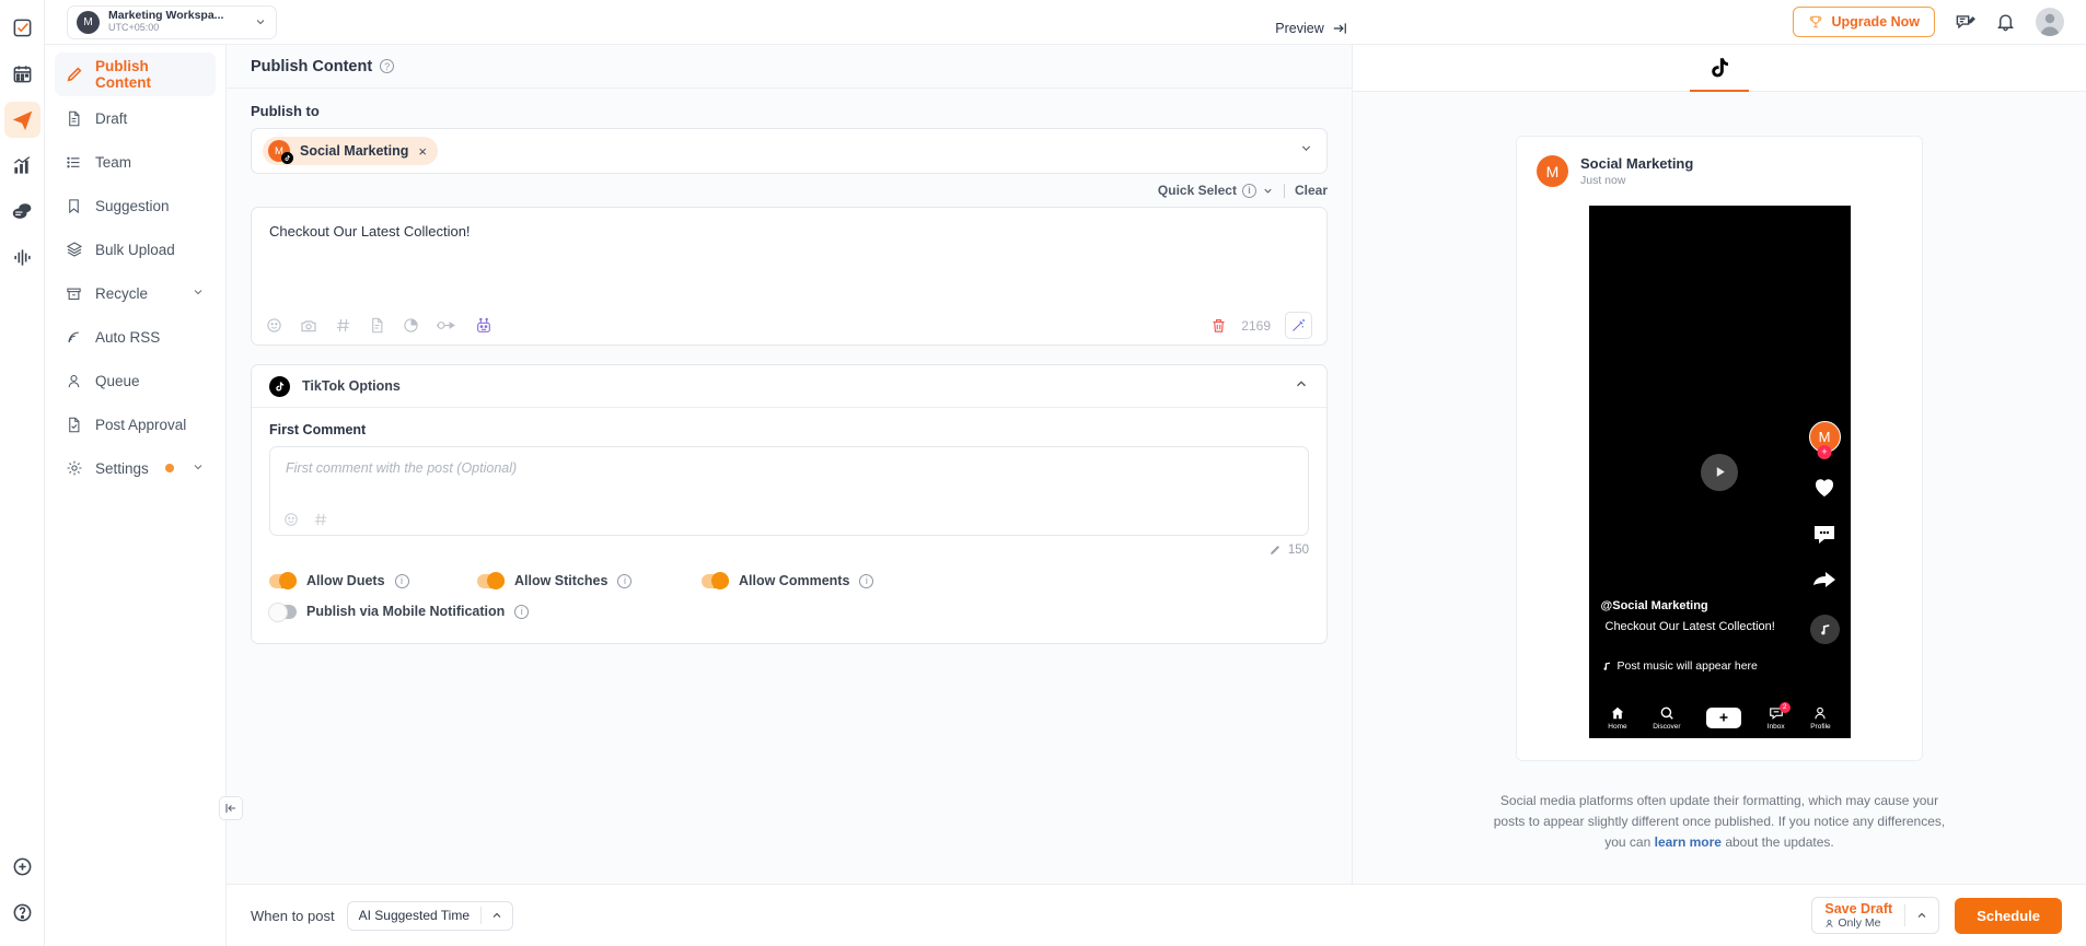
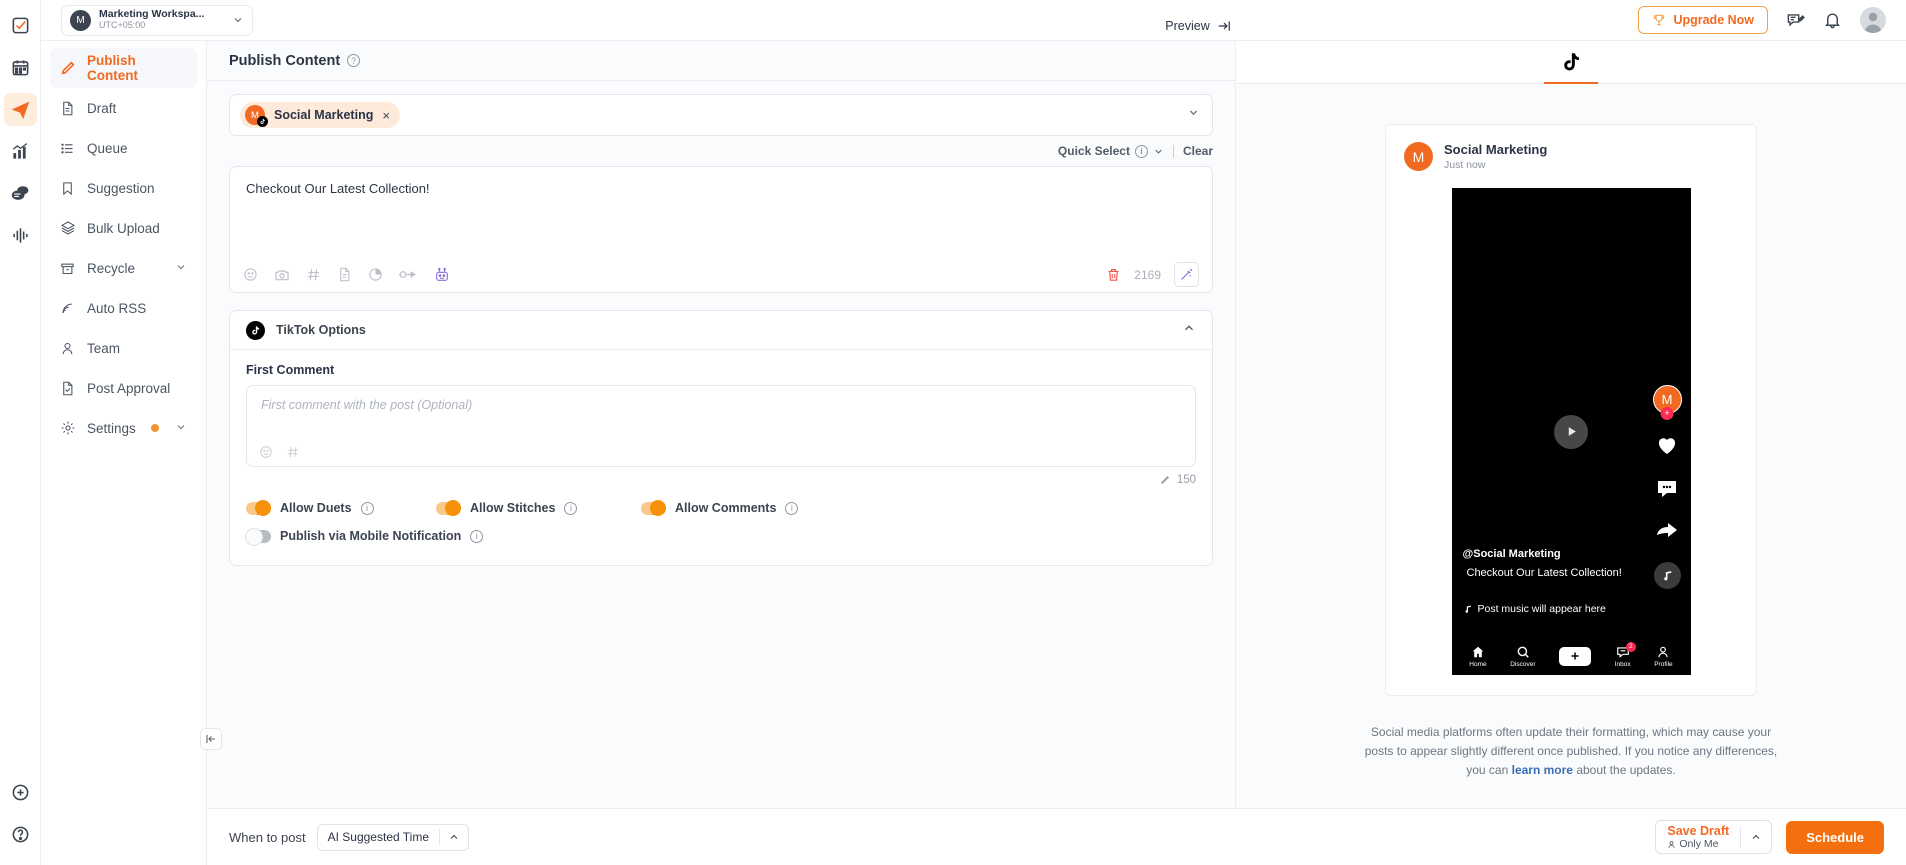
  M
  Marketing Workspa...
  UTC+05:00
  Upgrade Now
  Publish Content
  Draft
- Team
+ Queue
  Suggestion
  Bulk Upload
  Recycle
  Auto RSS
- Queue
+ Team
  Post Approval
  Settings
  Publish Content
  ?
- Publish to
  M
  Social Marketing
  ×
  Quick Select
  i
  Clear
  Checkout Our Latest Collection!
  2169
  TikTok Options
  First Comment
  First comment with the post (Optional)
  150
  Allow Duets
  i
  Allow Stitches
  i
  Allow Comments
  i
  Publish via Mobile Notification
  i
  Preview
  M
  Social Marketing
  Just now
  M
  +
  @Social Marketing
  Checkout Our Latest Collection!
  Post music will appear here
  Social media platforms often update their formatting, which may cause your posts to appear slightly different once published. If you notice any differences, you can learn more about the updates.
  When to post
  AI Suggested Time
  Save Draft
  Only Me
  Schedule
